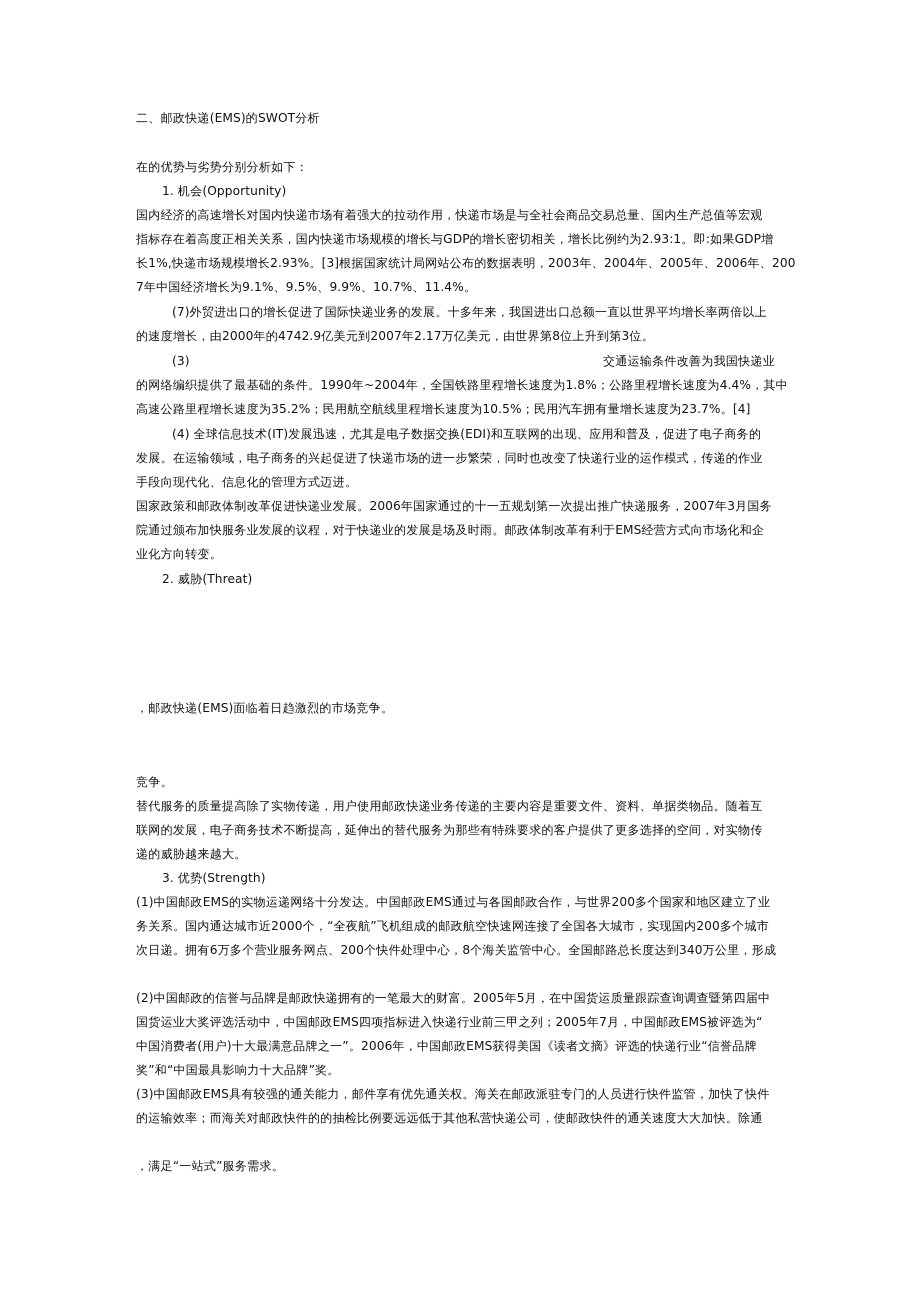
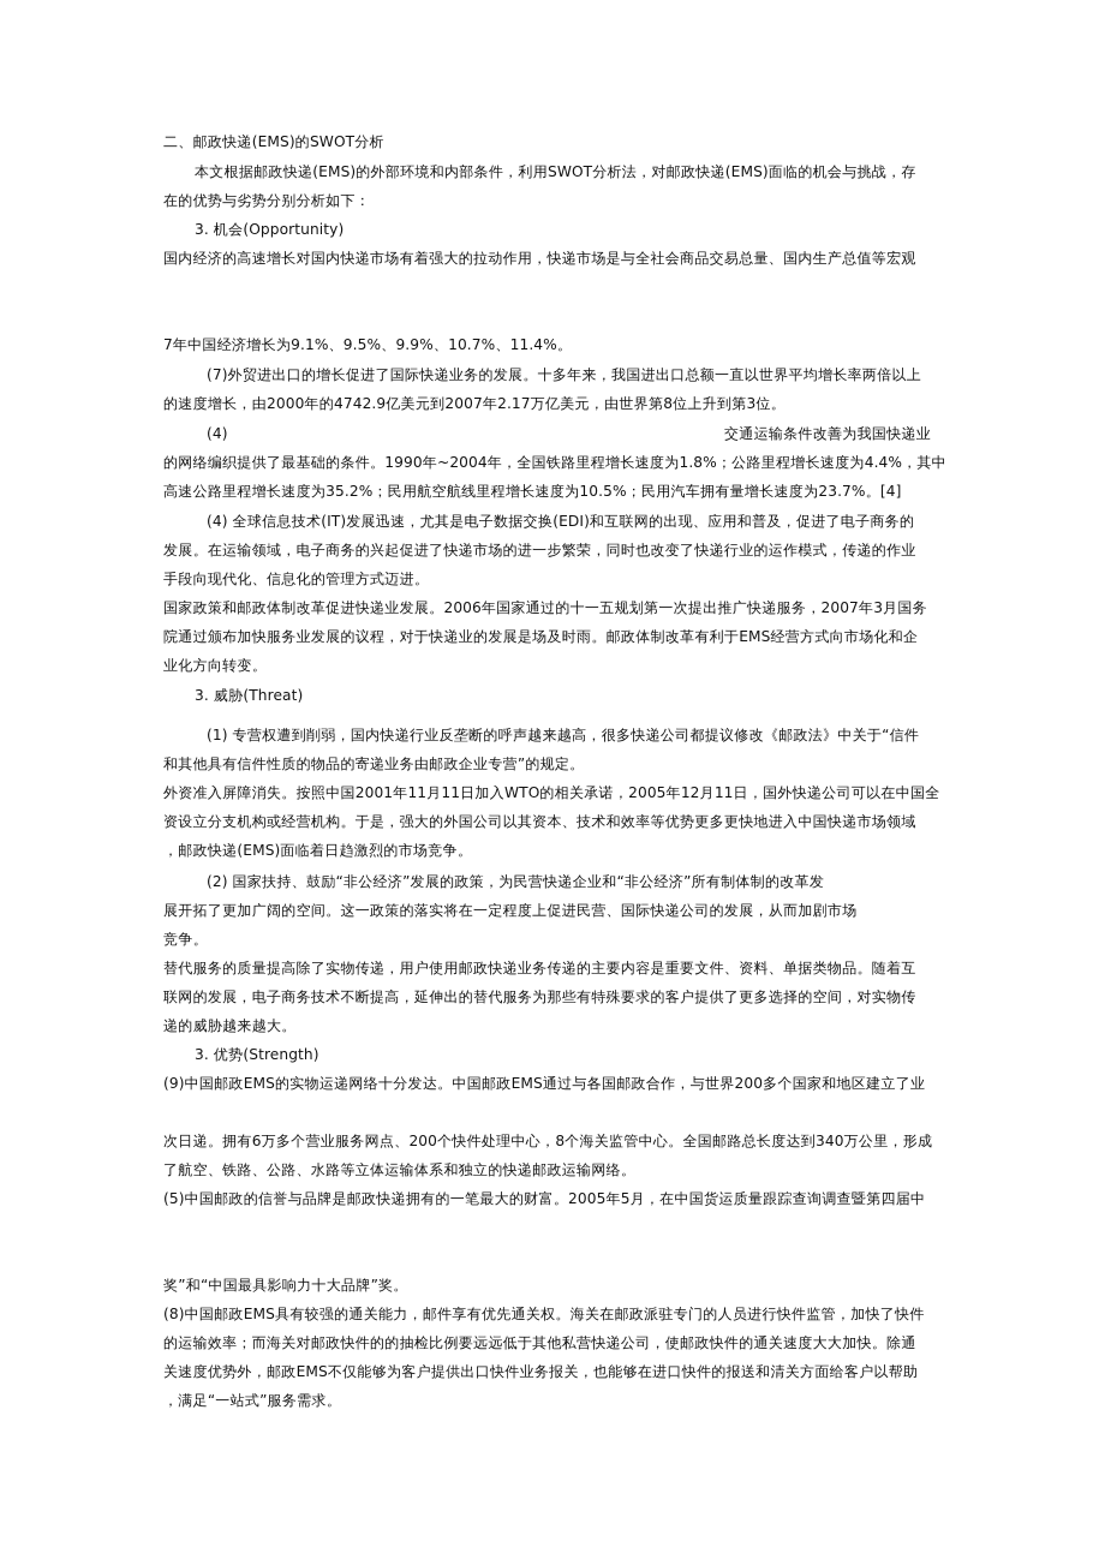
  二、邮政快递(EMS)的SWOT分析
+ 本文根据邮政快递(EMS)的外部环境和内部条件，利用SWOT分析法，对邮政快递(EMS)面临的机会与挑战，存
  在的优势与劣势分别分析如下：
- 1. 机会(Opportunity)
+ 3. 机会(Opportunity)
  国内经济的高速增长对国内快递市场有着强大的拉动作用，快递市场是与全社会商品交易总量、国内生产总值等宏观
- 指标存在着高度正相关关系，国内快递市场规模的增长与GDP的增长密切相关，增长比例约为2.93:1。即:如果GDP增
- 长1%,快递市场规模增长2.93%。[3]根据国家统计局网站公布的数据表明，2003年、2004年、2005年、2006年、200
  7年中国经济增长为9.1%、9.5%、9.9%、10.7%、11.4%。
  (7)外贸进出口的增长促进了国际快递业务的发展。十多年来，我国进出口总额一直以世界平均增长率两倍以上
  的速度增长，由2000年的4742.9亿美元到2007年2.17万亿美元，由世界第8位上升到第3位。
- (3)
+ (4)
  交通运输条件改善为我国快递业
  的网络编织提供了最基础的条件。1990年~2004年，全国铁路里程增长速度为1.8%；公路里程增长速度为4.4%，其中
  高速公路里程增长速度为35.2%；民用航空航线里程增长速度为10.5%；民用汽车拥有量增长速度为23.7%。[4]
  (4) 全球信息技术(IT)发展迅速，尤其是电子数据交换(EDI)和互联网的出现、应用和普及，促进了电子商务的
  发展。在运输领域，电子商务的兴起促进了快递市场的进一步繁荣，同时也改变了快递行业的运作模式，传递的作业
  手段向现代化、信息化的管理方式迈进。
  国家政策和邮政体制改革促进快递业发展。2006年国家通过的十一五规划第一次提出推广快递服务，2007年3月国务
  院通过颁布加快服务业发展的议程，对于快递业的发展是场及时雨。邮政体制改革有利于EMS经营方式向市场化和企
  业化方向转变。
- 2. 威胁(Threat)
+ 3. 威胁(Threat)
+ (1) 专营权遭到削弱，国内快递行业反垄断的呼声越来越高，很多快递公司都提议修改《邮政法》中关于“信件
+ 和其他具有信件性质的物品的寄递业务由邮政企业专营”的规定。
+ 外资准入屏障消失。按照中国2001年11月11日加入WTO的相关承诺，2005年12月11日，国外快递公司可以在中国全
+ 资设立分支机构或经营机构。于是，强大的外国公司以其资本、技术和效率等优势更多更快地进入中国快递市场领域
  ，邮政快递(EMS)面临着日趋激烈的市场竞争。
+ (2) 国家扶持、鼓励“非公经济”发展的政策，为民营快递企业和“非公经济”所有制体制的改革发
+ 展开拓了更加广阔的空间。这一政策的落实将在一定程度上促进民营、国际快递公司的发展，从而加剧市场
  竞争。
  替代服务的质量提高除了实物传递，用户使用邮政快递业务传递的主要内容是重要文件、资料、单据类物品。随着互
  联网的发展，电子商务技术不断提高，延伸出的替代服务为那些有特殊要求的客户提供了更多选择的空间，对实物传
  递的威胁越来越大。
  3. 优势(Strength)
- (1)中国邮政EMS的实物运递网络十分发达。中国邮政EMS通过与各国邮政合作，与世界200多个国家和地区建立了业
+ (9)中国邮政EMS的实物运递网络十分发达。中国邮政EMS通过与各国邮政合作，与世界200多个国家和地区建立了业
- 务关系。国内通达城市近2000个，“全夜航”飞机组成的邮政航空快速网连接了全国各大城市，实现国内200多个城市
  次日递。拥有6万多个营业服务网点、200个快件处理中心，8个海关监管中心。全国邮路总长度达到340万公里，形成
+ 了航空、铁路、公路、水路等立体运输体系和独立的快递邮政运输网络。
- (2)中国邮政的信誉与品牌是邮政快递拥有的一笔最大的财富。2005年5月，在中国货运质量跟踪查询调查暨第四届中
+ (5)中国邮政的信誉与品牌是邮政快递拥有的一笔最大的财富。2005年5月，在中国货运质量跟踪查询调查暨第四届中
- 国货运业大奖评选活动中，中国邮政EMS四项指标进入快递行业前三甲之列；2005年7月，中国邮政EMS被评选为“
- 中国消费者(用户)十大最满意品牌之一”。2006年，中国邮政EMS获得美国《读者文摘》评选的快递行业“信誉品牌
  奖”和“中国最具影响力十大品牌”奖。
- (3)中国邮政EMS具有较强的通关能力，邮件享有优先通关权。海关在邮政派驻专门的人员进行快件监管，加快了快件
+ (8)中国邮政EMS具有较强的通关能力，邮件享有优先通关权。海关在邮政派驻专门的人员进行快件监管，加快了快件
  的运输效率；而海关对邮政快件的的抽检比例要远远低于其他私营快递公司，使邮政快件的通关速度大大加快。除通
+ 关速度优势外，邮政EMS不仅能够为客户提供出口快件业务报关，也能够在进口快件的报送和清关方面给客户以帮助
  ，满足“一站式”服务需求。
